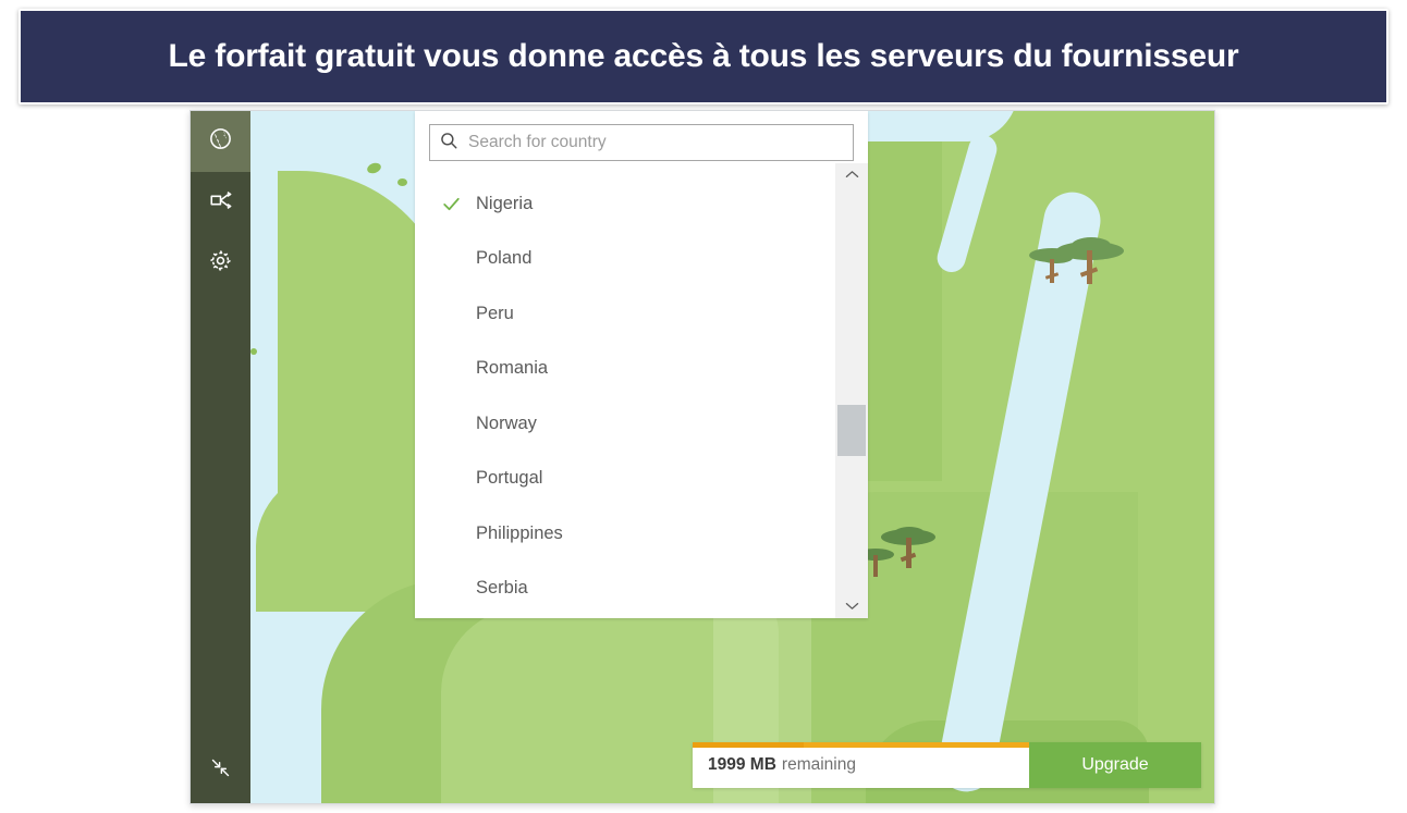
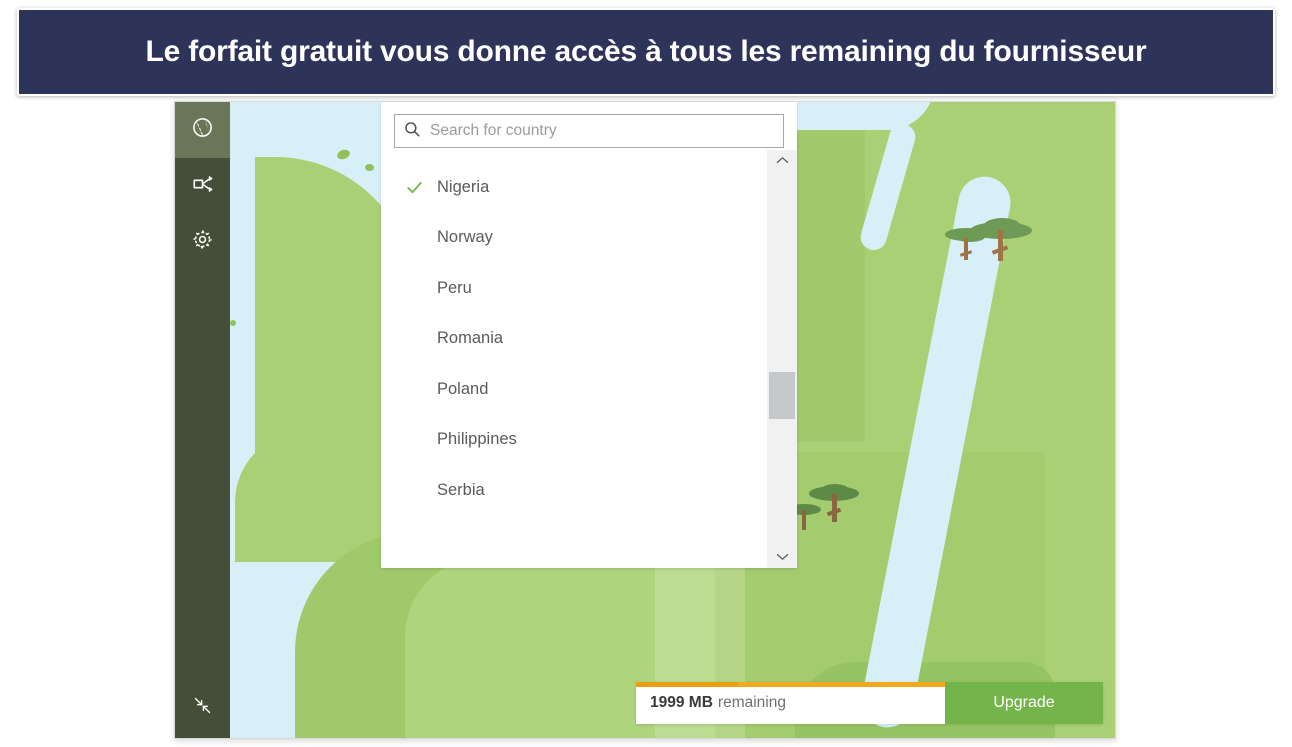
- Le forfait gratuit vous donne accès à tous les serveurs du fournisseur
+ Le forfait gratuit vous donne accès à tous les remaining du fournisseur
  Search for country
  Nigeria
- Poland
+ Norway
  Peru
  Romania
- Norway
+ Poland
- Portugal
  Philippines
  Serbia
  1999 MB
  remaining
  Upgrade
